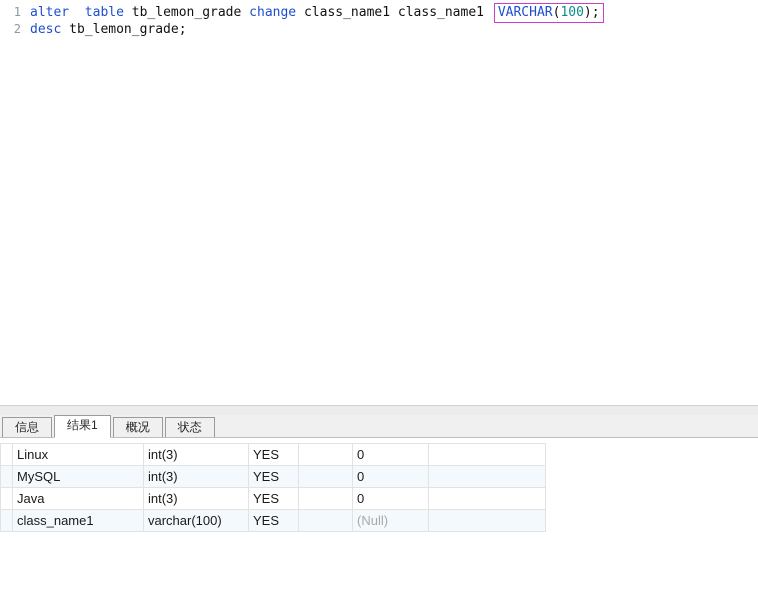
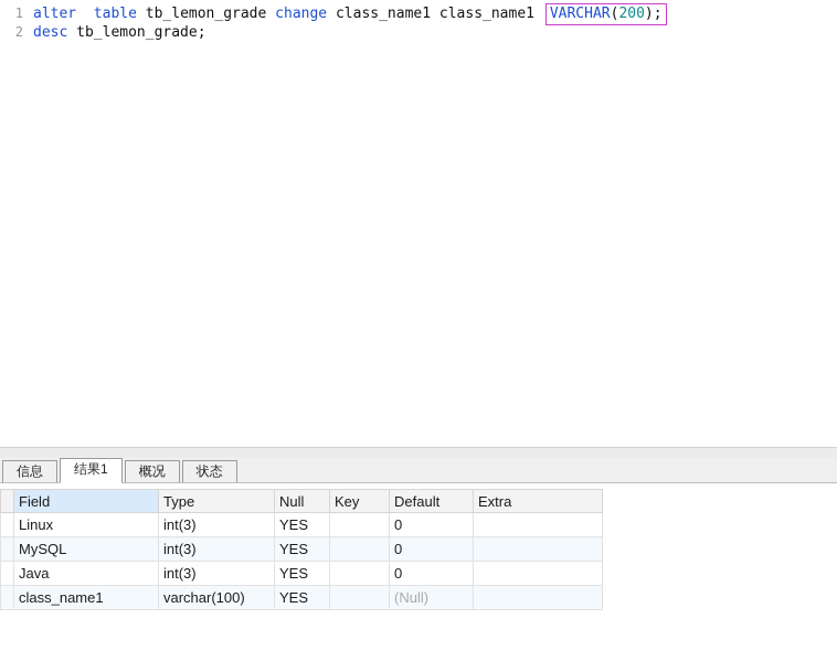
  1
- alter table tb_lemon_grade change class_name1 class_name1 VARCHAR(100);
+ alter table tb_lemon_grade change class_name1 class_name1 VARCHAR(200);
  2
  desc tb_lemon_grade;
  信息
  结果1
  概况
  状态
+ 	Field	Type	Null	Key	Default	Extra
  	Linux	int(3)	YES		0
  	MySQL	int(3)	YES		0
  	Java	int(3)	YES		0
  	class_name1	varchar(100)	YES		(Null)
